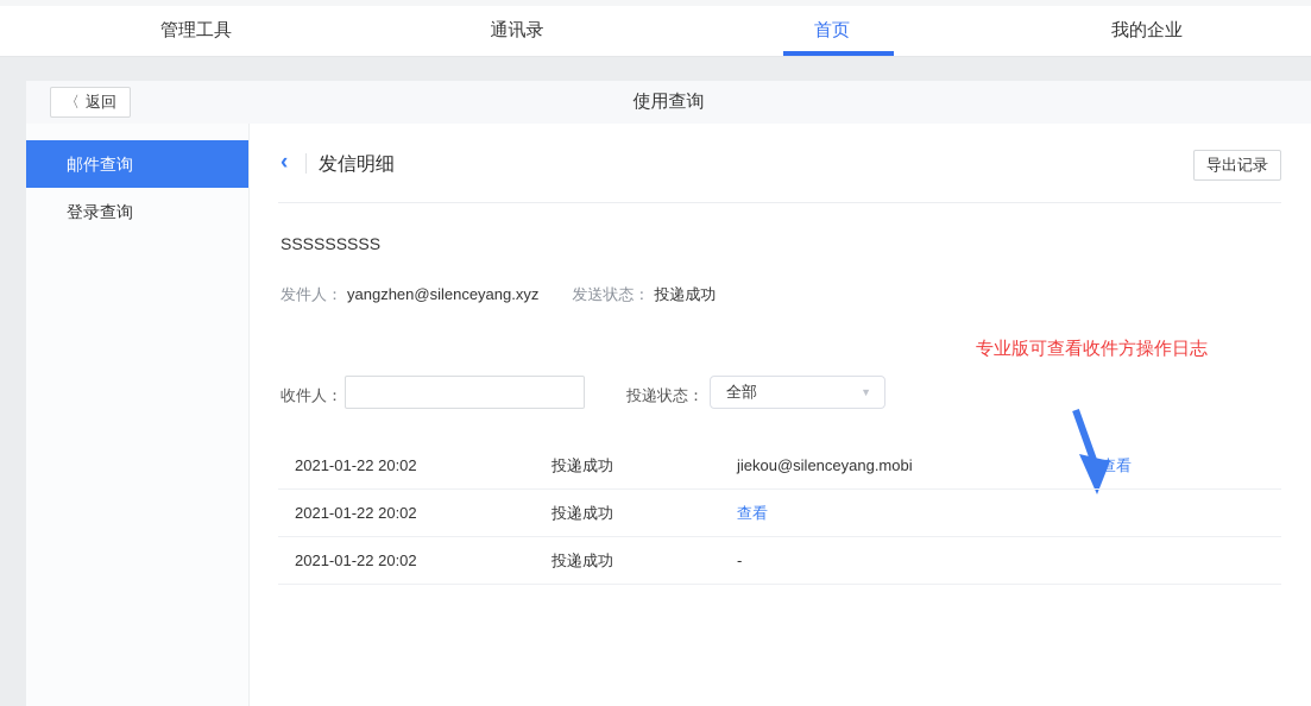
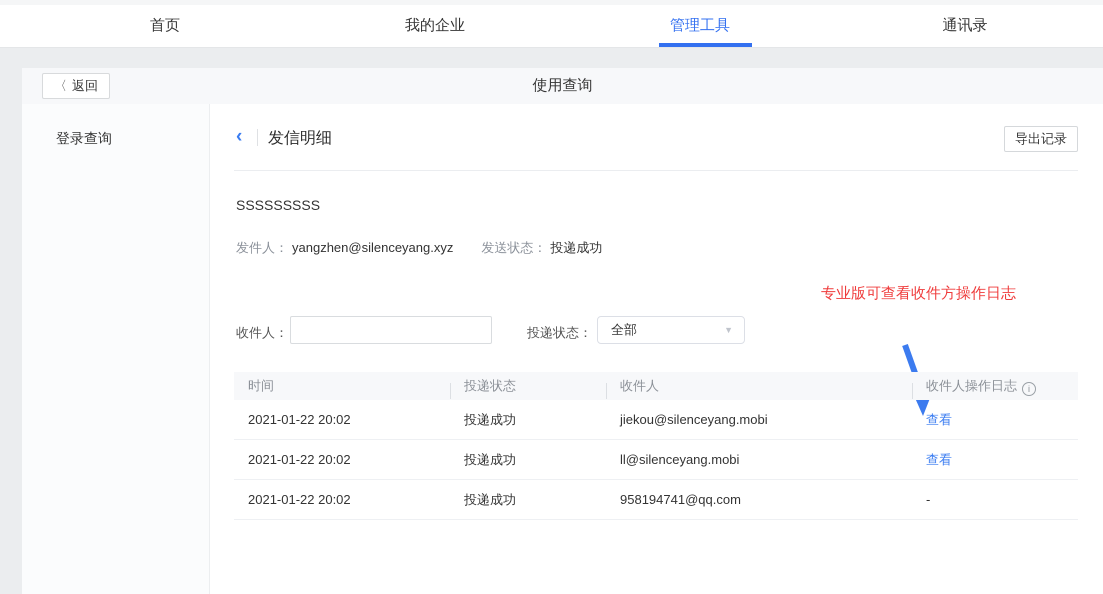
- 管理工具
+ 首页
- 通讯录
+ 我的企业
- 首页
+ 管理工具
- 我的企业
+ 通讯录
  使用查询
  〈 返回
- 邮件查询
  登录查询
  ‹
  发信明细
  导出记录
  SSSSSSSSS
  发件人： yangzhen@silenceyang.xyz 发送状态： 投递成功
  专业版可查看收件方操作日志
  收件人：
  投递状态：
  全部
  ▼
+ 时间
+ 投递状态
+ 收件人
+ 收件人操作日志 i
  2021-01-22 20:02
  投递成功
  jiekou@silenceyang.mobi
  查看
  2021-01-22 20:02
  投递成功
+ ll@silenceyang.mobi
  查看
  2021-01-22 20:02
  投递成功
+ 958194741@qq.com
  -
